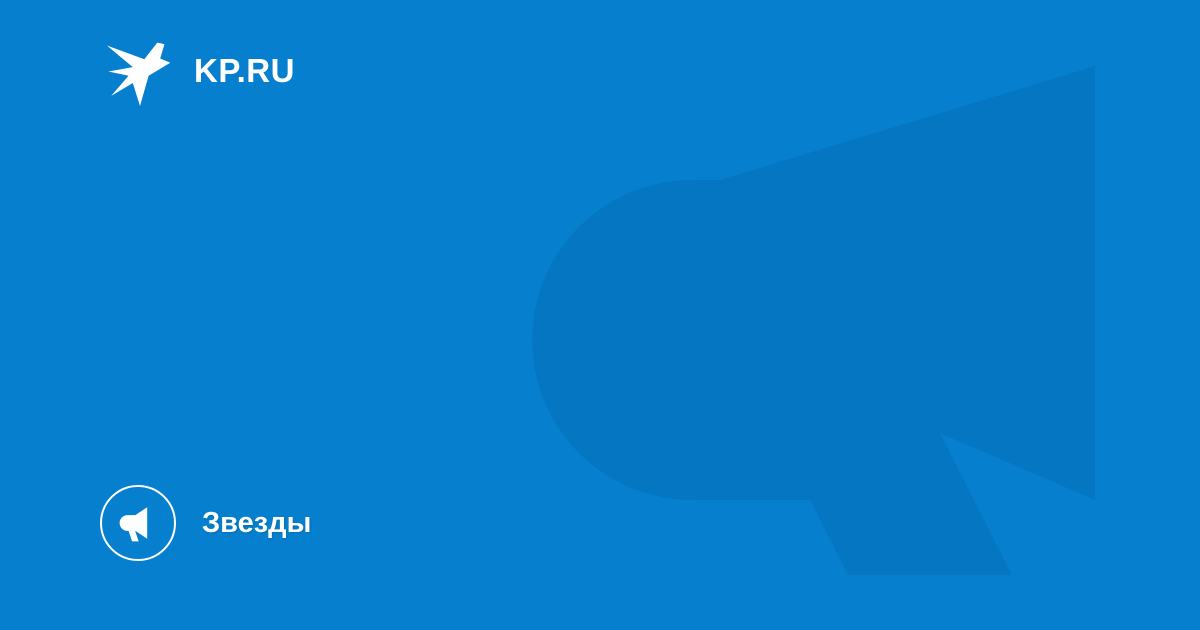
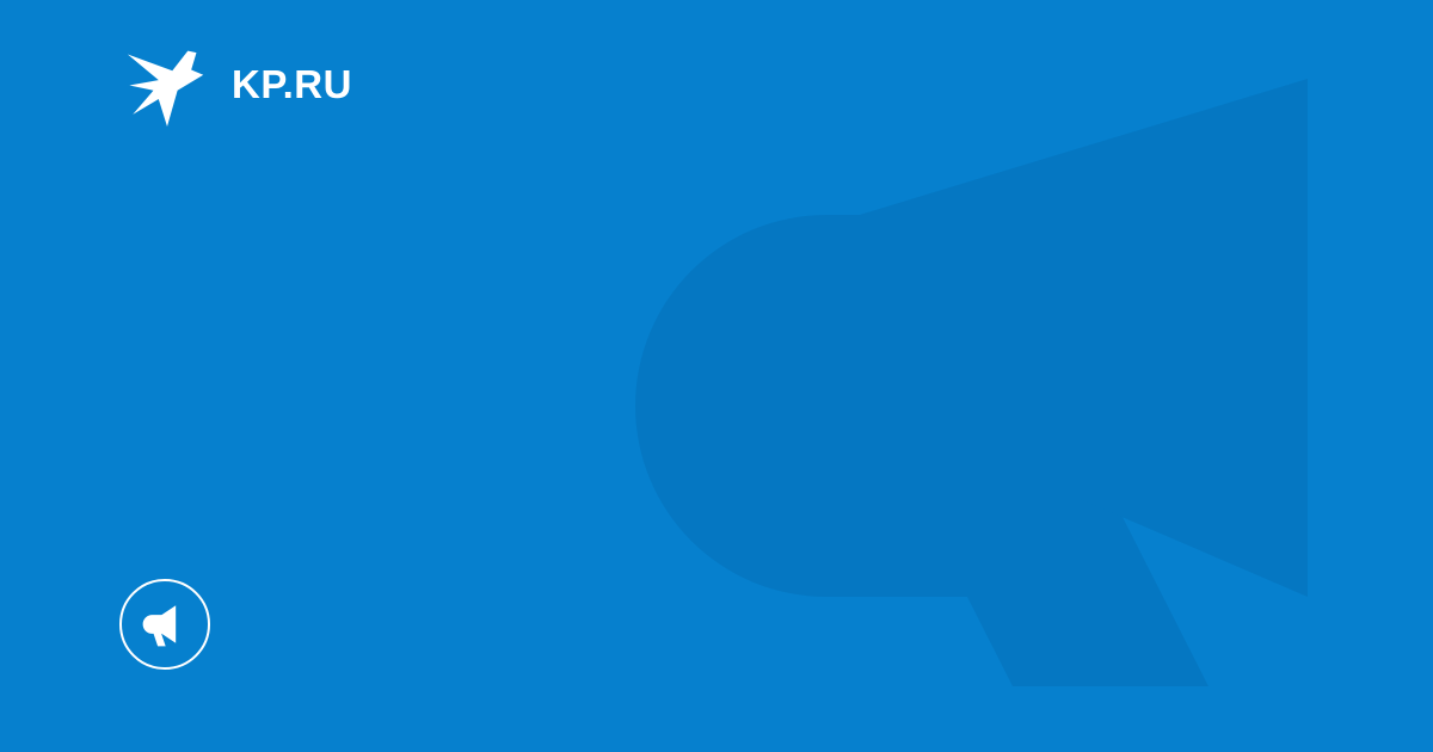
  KP.RU
- Звезды
